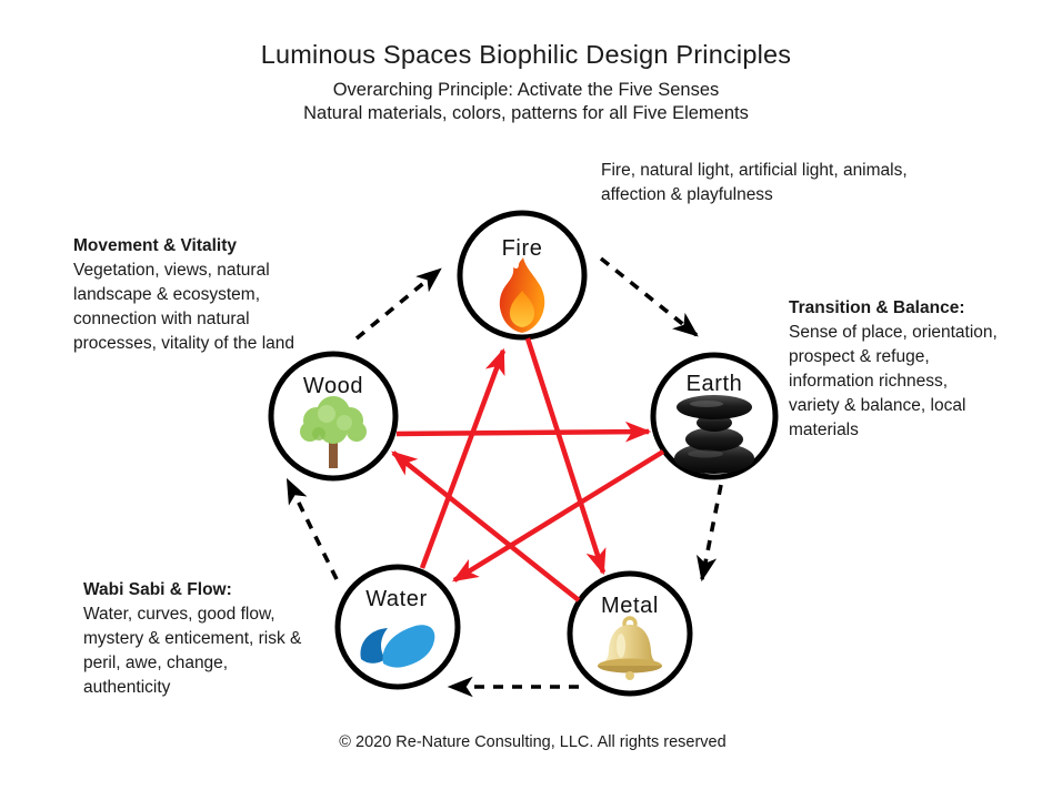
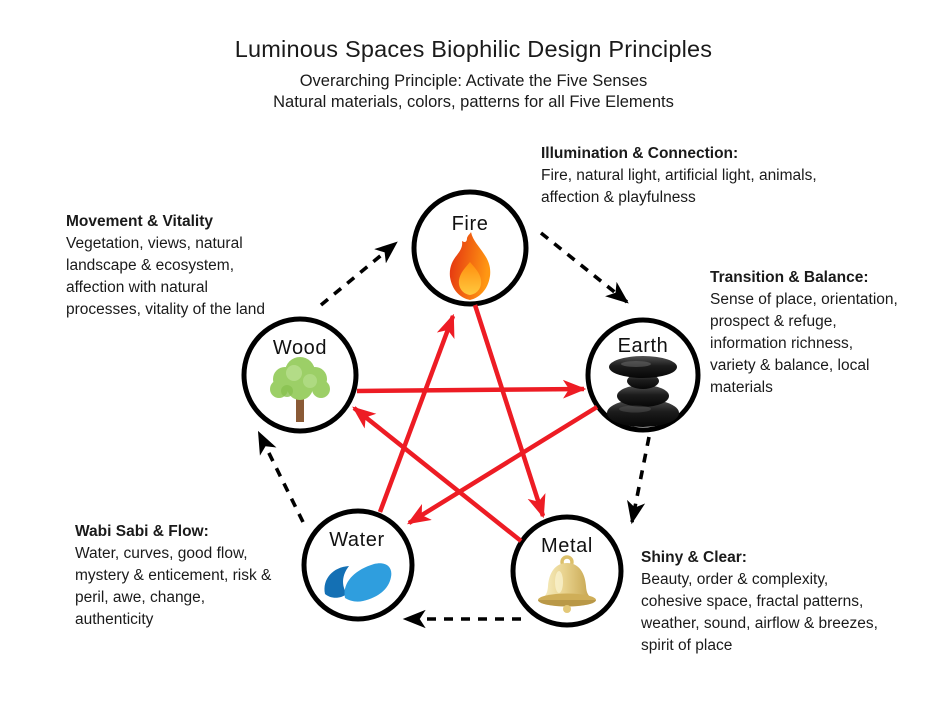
  Luminous Spaces Biophilic Design Principles
  Overarching Principle: Activate the Five Senses
  Natural materials, colors, patterns for all Five Elements
+ Illumination & Connection:
  Fire, natural light, artificial light, animals, affection & playfulness
  Movement & Vitality
- Vegetation, views, natural landscape & ecosystem, connection with natural processes, vitality of the land
+ Vegetation, views, natural landscape & ecosystem, affection with natural processes, vitality of the land
  Transition & Balance:
  Sense of place, orientation, prospect & refuge, information richness, variety & balance, local materials
  Wabi Sabi & Flow:
  Water, curves, good flow, mystery & enticement, risk & peril, awe, change, authenticity
+ Shiny & Clear:
+ Beauty, order & complexity, cohesive space, fractal patterns, weather, sound, airflow & breezes, spirit of place
  Fire
  Wood
  Earth
  Water
  Metal
- © 2020 Re-Nature Consulting, LLC. All rights reserved
